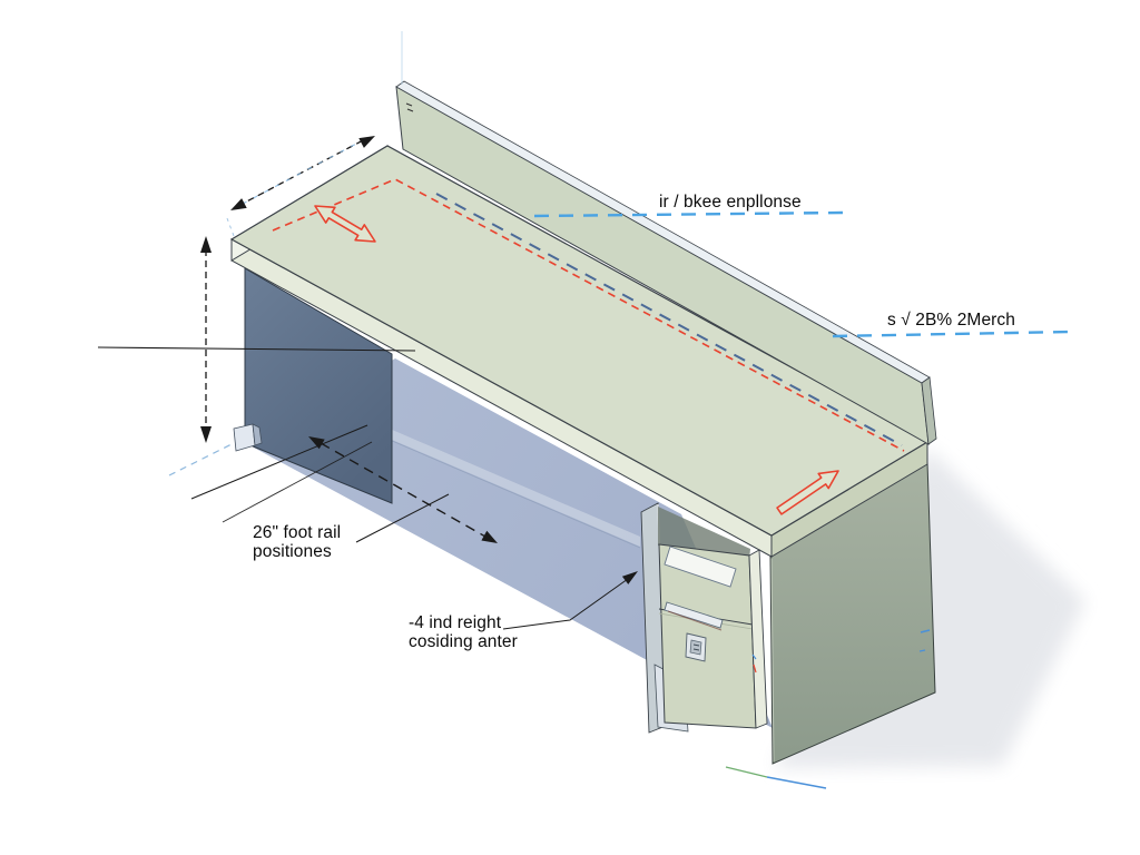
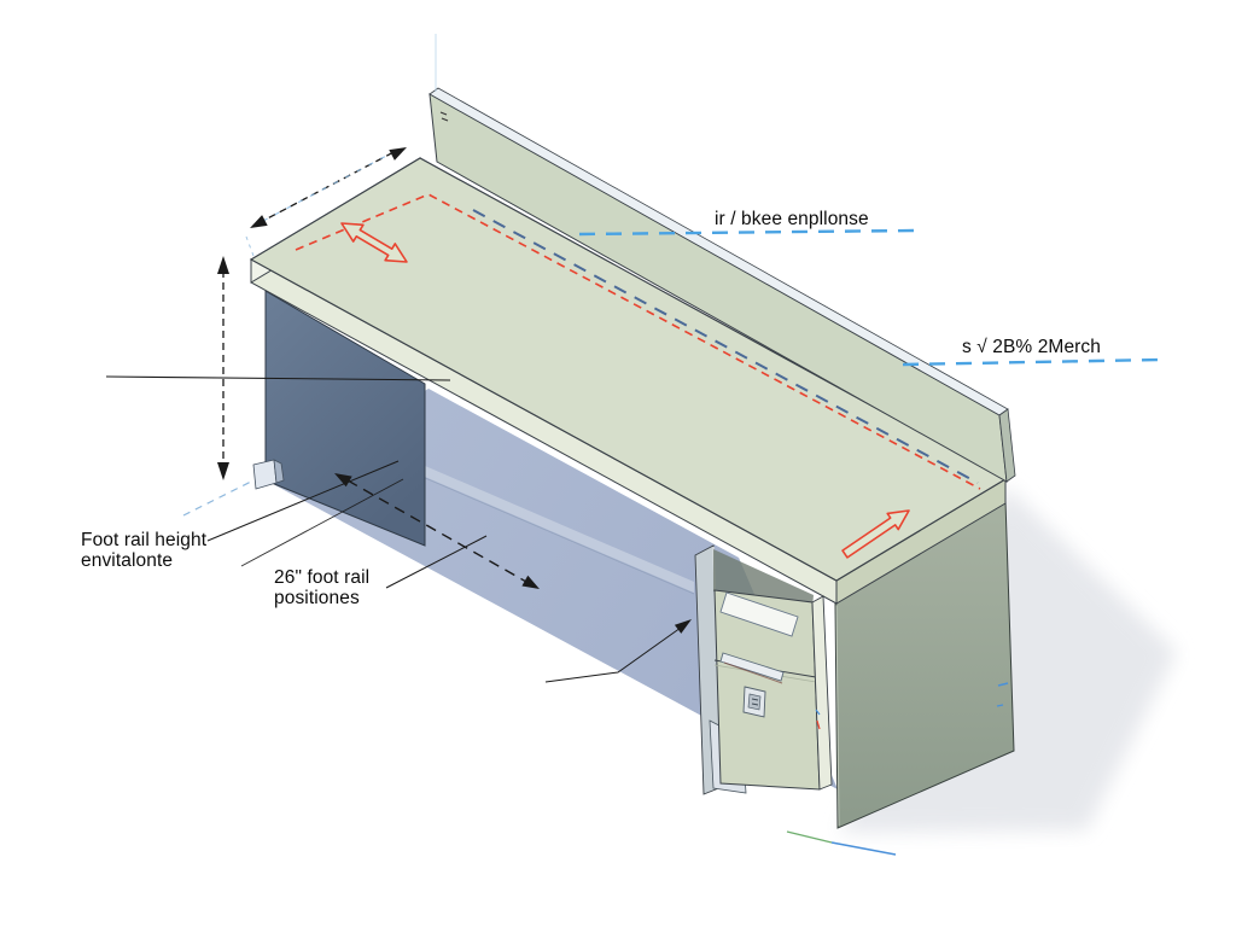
+ Foot rail height
+ envitalonte
  26" foot rail
  positiones
- -4 ind reight
- cosiding anter
  ir / bkee enpllonse
  s √ 2B% 2Merch
